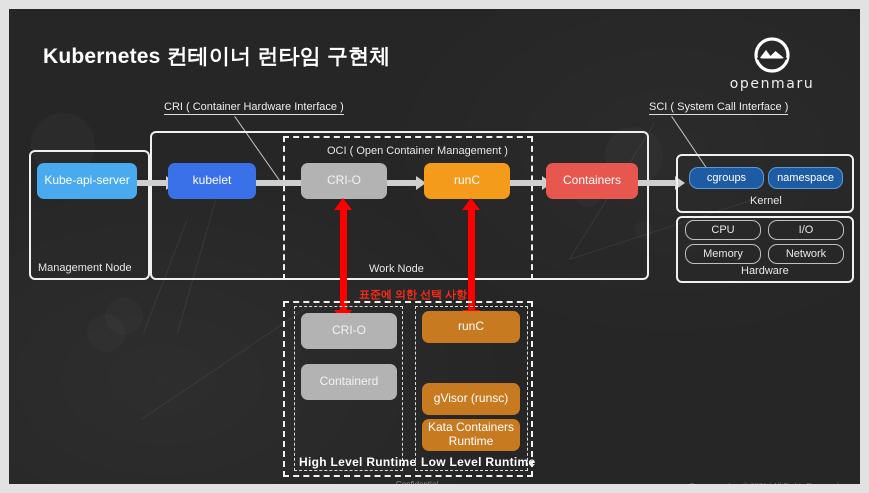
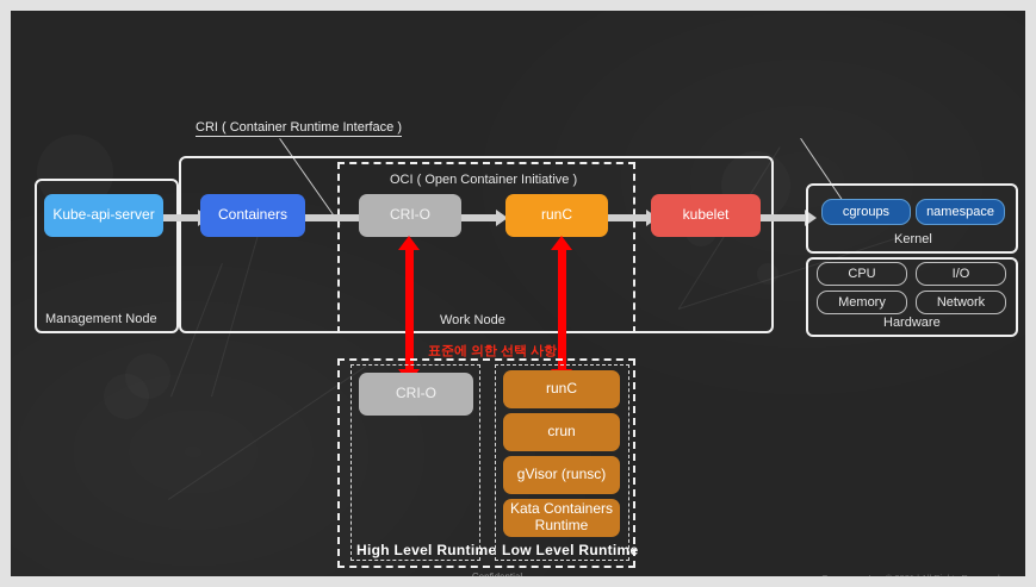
- Kubernetes 컨테이너 런타임 구현체
- openmaru
- CRI ( Container Hardware Interface )
+ CRI ( Container Runtime Interface )
- SCI ( System Call Interface )
  Management Node
  Work Node
- OCI ( Open Container Management )
+ OCI ( Open Container Initiative )
  Kube-api-server
- kubelet
+ Containers
  CRI-O
  runC
- Containers
+ kubelet
  cgroups
  namespace
  Kernel
  CPU
  I/O
  Memory
  Network
  Hardware
  표준에 의한 선택 사항
  CRI-O
- Containerd
  High Level Runtime
  runC
+ crun
  gVisor (runsc)
  Kata Containers Runtime
  Low Level Runtime
